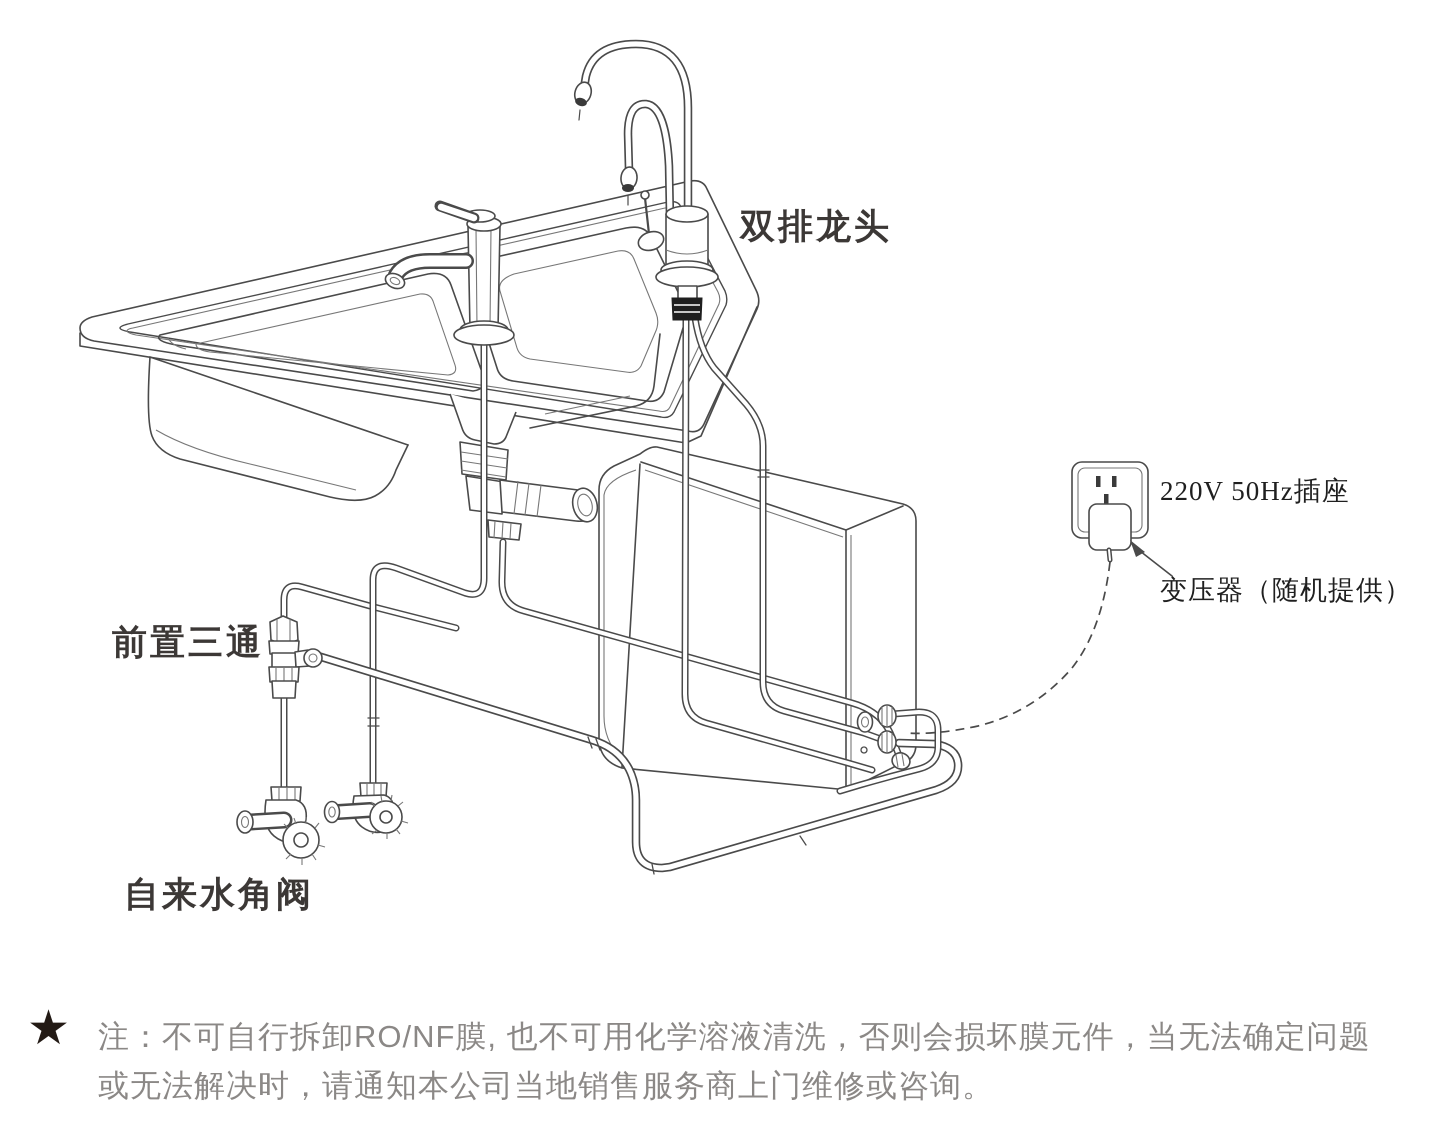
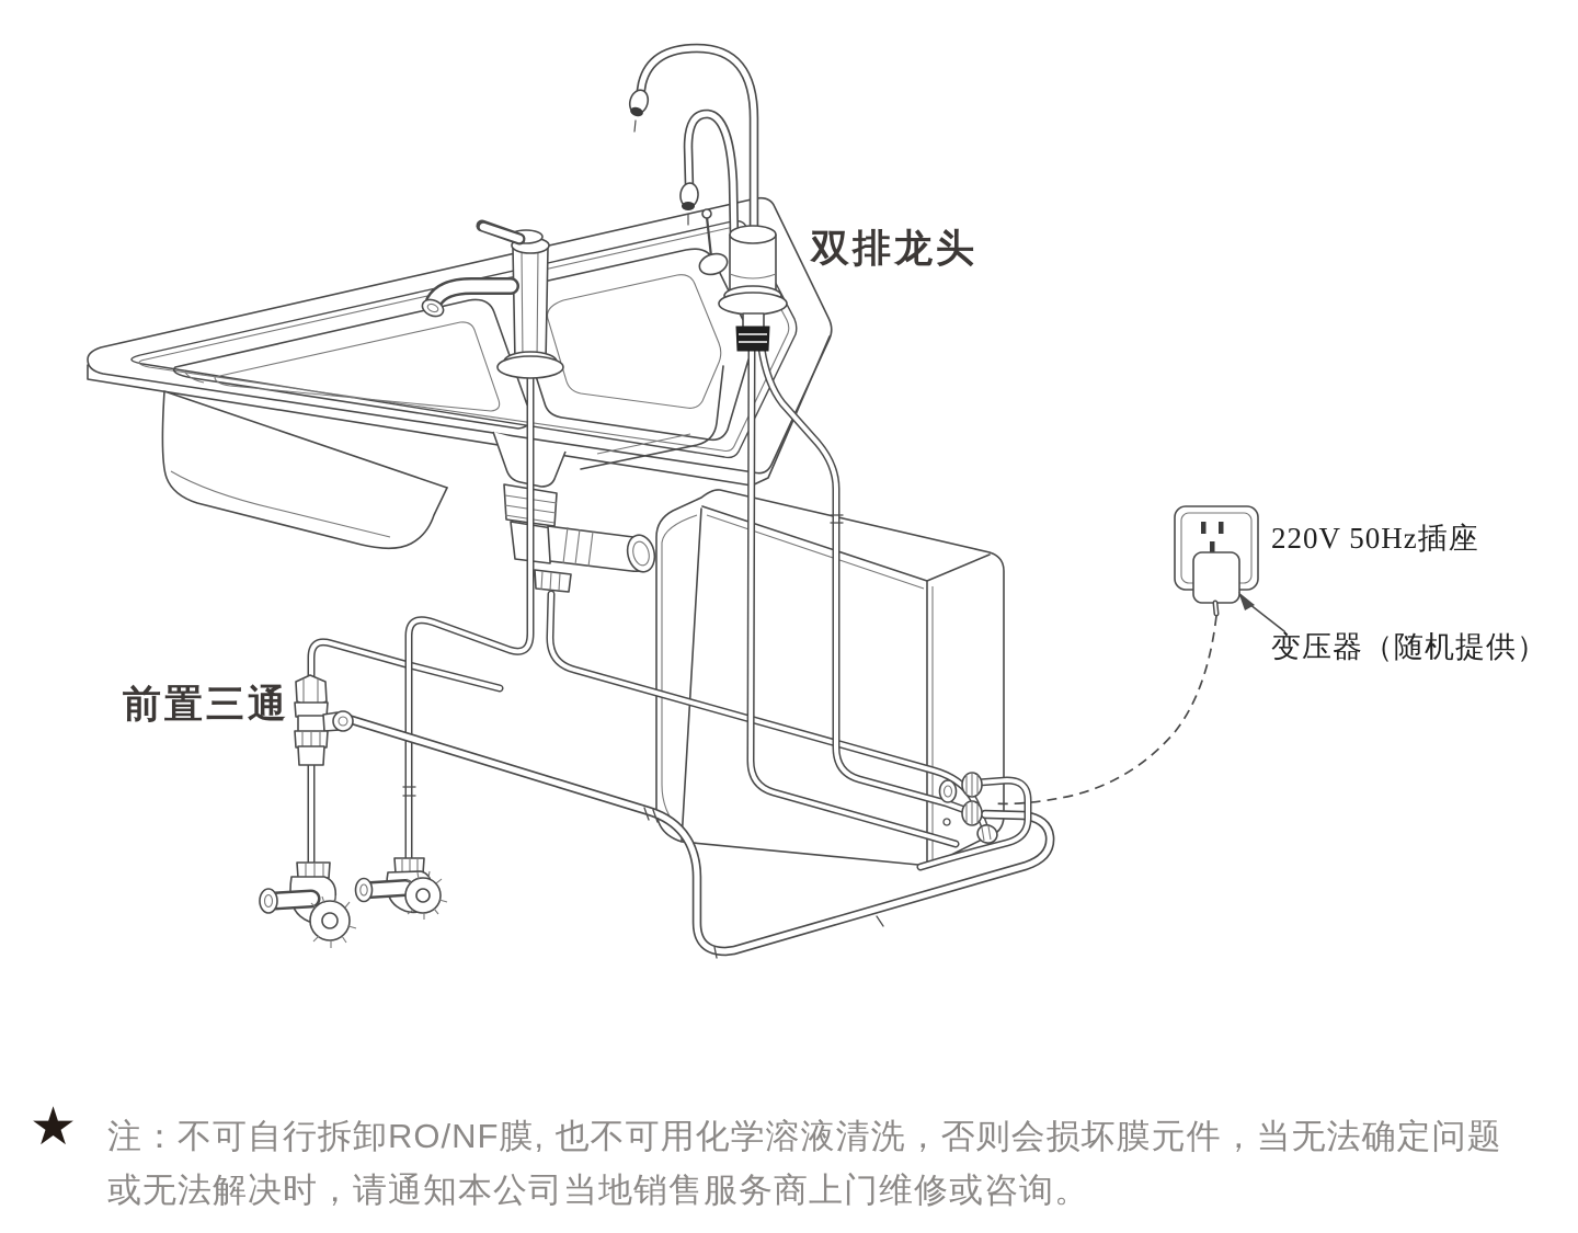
  双排龙头
  220V 50Hz插座
  变压器（随机提供）
  前置三通
- 自来水角阀
  ★
  注：不可自行拆卸RO/NF膜, 也不可用化学溶液清洗，否则会损坏膜元件，当无法确定问题
  或无法解决时，请通知本公司当地销售服务商上门维修或咨询。
